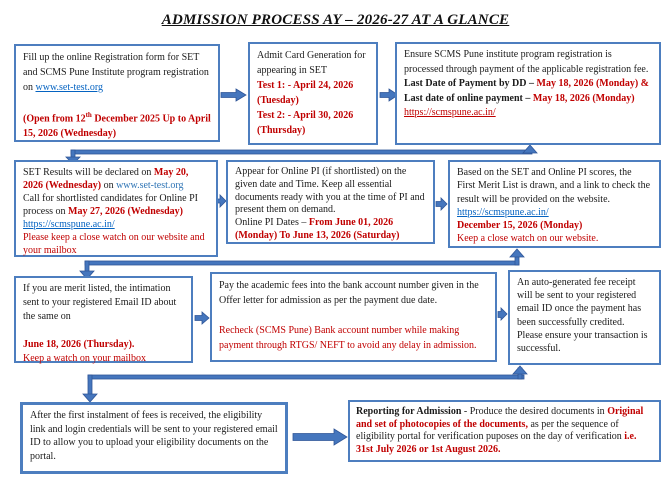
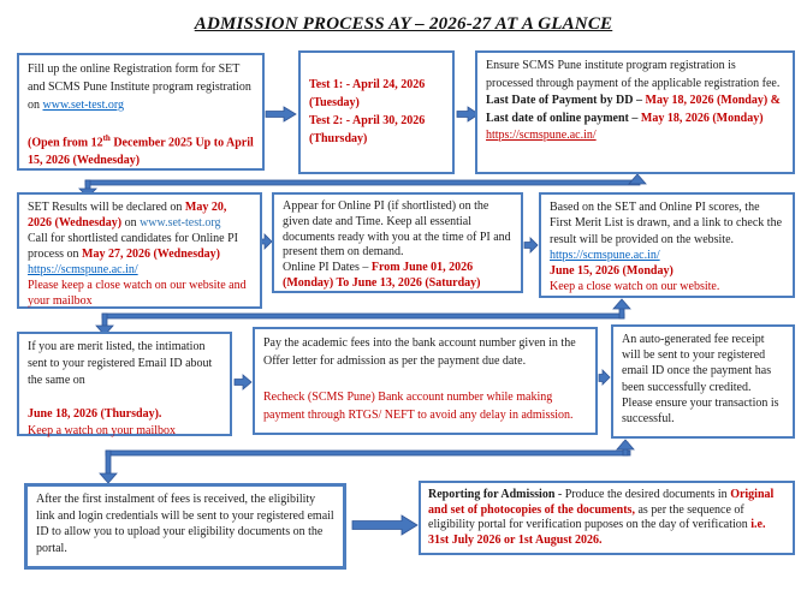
  ADMISSION PROCESS AY – 2026-27 AT A GLANCE
  Fill up the online Registration form for SET and SCMS Pune Institute program registration on www.set-test.org
  (Open from 12th December 2025 Up to April 15, 2026 (Wednesday)
- Admit Card Generation for appearing in SET
  Test 1: - April 24, 2026 (Tuesday)
  Test 2: - April 30, 2026 (Thursday)
  Ensure SCMS Pune institute program registration is processed through payment of the applicable registration fee.
  Last Date of Payment by DD – May 18, 2026 (Monday) &
  Last date of online payment – May 18, 2026 (Monday)
  https://scmspune.ac.in/
  SET Results will be declared on May 20, 2026 (Wednesday) on www.set-test.org
  Call for shortlisted candidates for Online PI process on May 27, 2026 (Wednesday)
  https://scmspune.ac.in/
  Please keep a close watch on our website and your mailbox
  Appear for Online PI (if shortlisted) on the given date and Time. Keep all essential documents ready with you at the time of PI and present them on demand.
  Online PI Dates – From June 01, 2026 (Monday) To June 13, 2026 (Saturday)
  Based on the SET and Online PI scores, the First Merit List is drawn, and a link to check the result will be provided on the website.
  https://scmspune.ac.in/
- December 15, 2026 (Monday)
+ June 15, 2026 (Monday)
  Keep a close watch on our website.
  If you are merit listed, the intimation sent to your registered Email ID about the same on
  June 18, 2026 (Thursday).
  Keep a watch on your mailbox
  Pay the academic fees into the bank account number given in the Offer letter for admission as per the payment due date.
  Recheck (SCMS Pune) Bank account number while making payment through RTGS/ NEFT to avoid any delay in admission.
  An auto-generated fee receipt will be sent to your registered email ID once the payment has been successfully credited. Please ensure your transaction is successful.
  After the first instalment of fees is received, the eligibility link and login credentials will be sent to your registered email ID to allow you to upload your eligibility documents on the portal.
  Reporting for Admission - Produce the desired documents in Original and set of photocopies of the documents, as per the sequence of eligibility portal for verification puposes on the day of verification i.e. 31st July 2026 or 1st August 2026.
